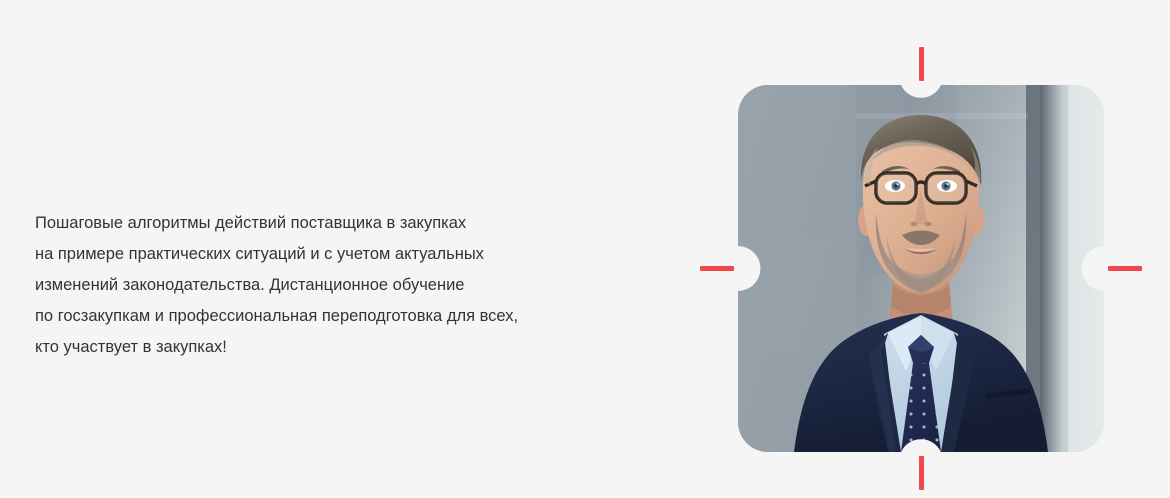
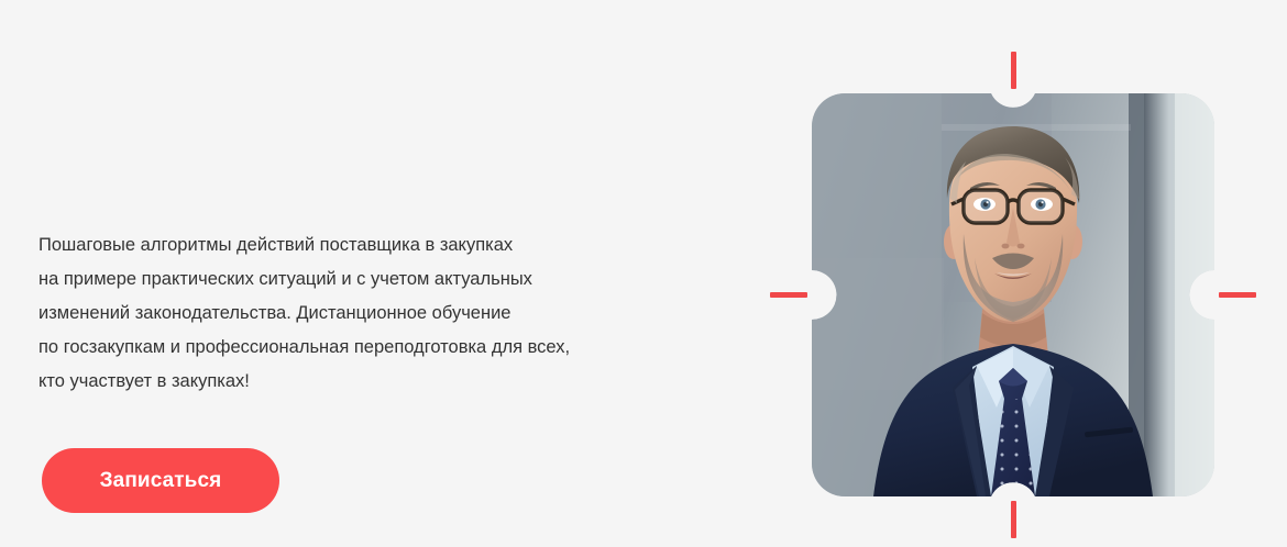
  Пошаговые алгоритмы действий поставщика в закупках
  на примере практических ситуаций и с учетом актуальных
  изменений законодательства. Дистанционное обучение
  по госзакупкам и профессиональная переподготовка для всех,
  кто участвует в закупках!
+ Записаться
